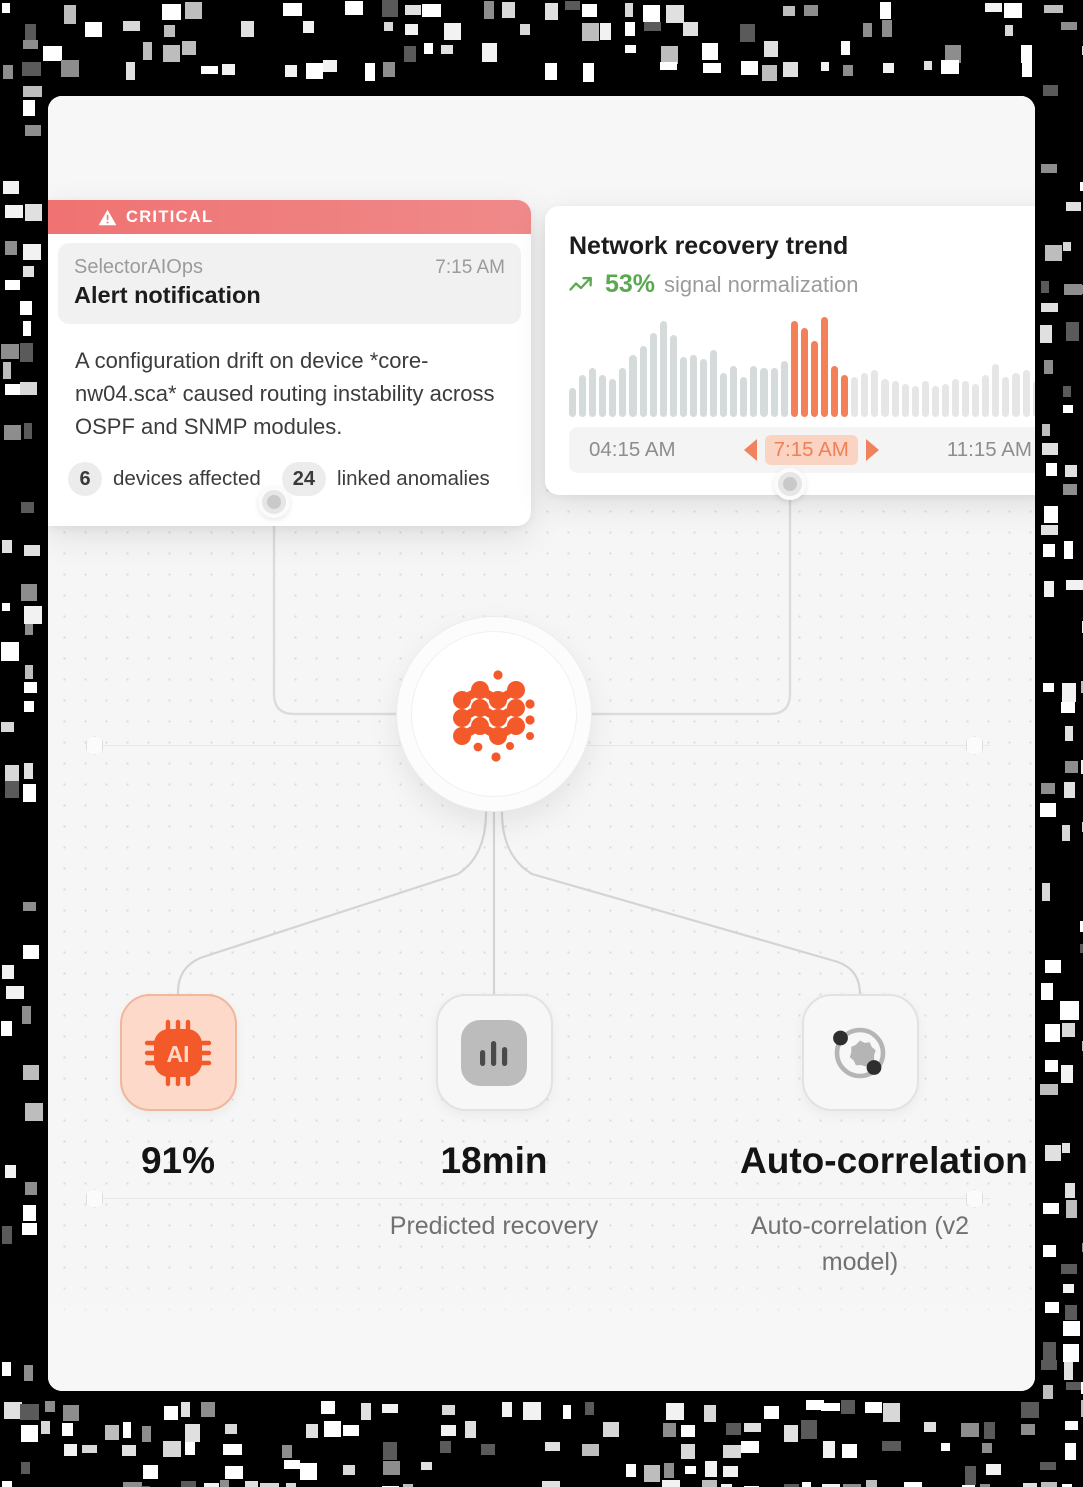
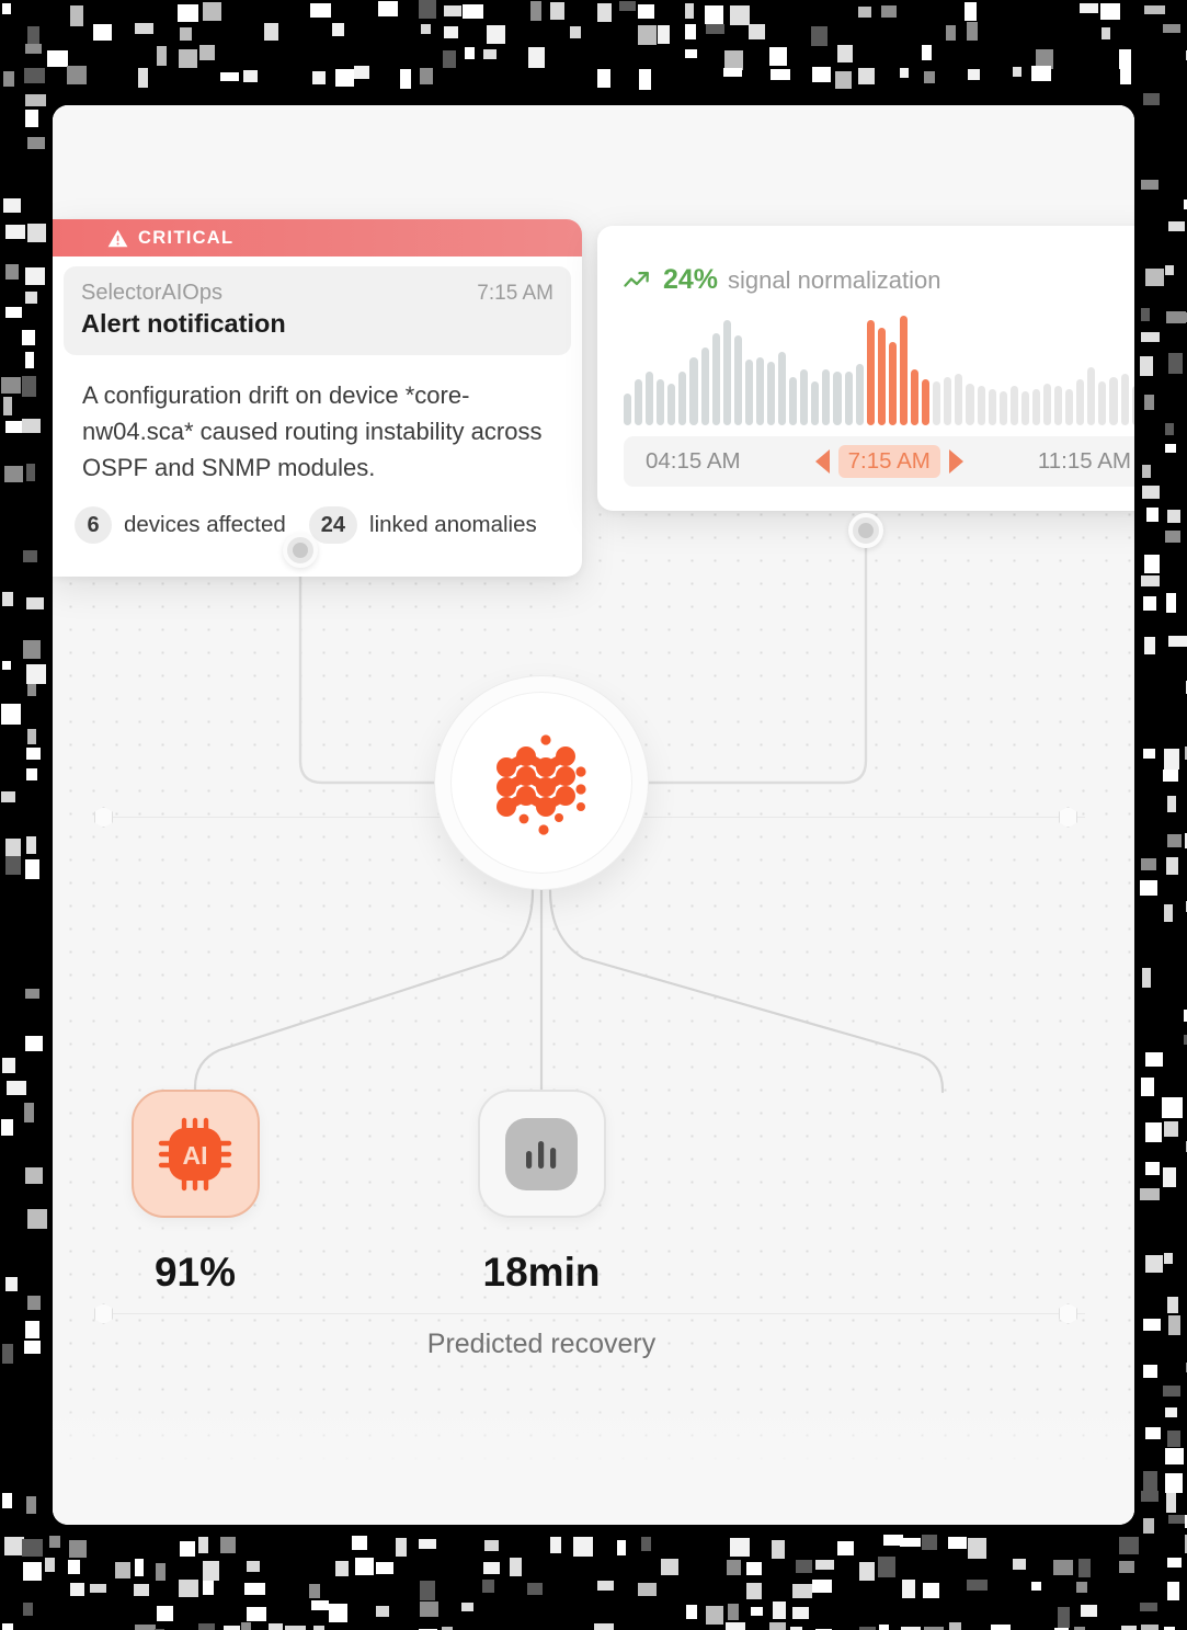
  CRITICAL
  SelectorAIOps
  7:15 AM
  Alert notification
  A configuration drift on device *core-nw04.sca* caused routing instability across OSPF and SNMP modules.
  6
  devices affected
  24
  linked anomalies
- Network recovery trend
- 53%
+ 24%
  signal normalization
  04:15 AM
  7:15 AM
  11:15 AM
  AI
  91%
  18min
  Predicted recovery
- Auto-correlation
- Auto-correlation (v2 model)
